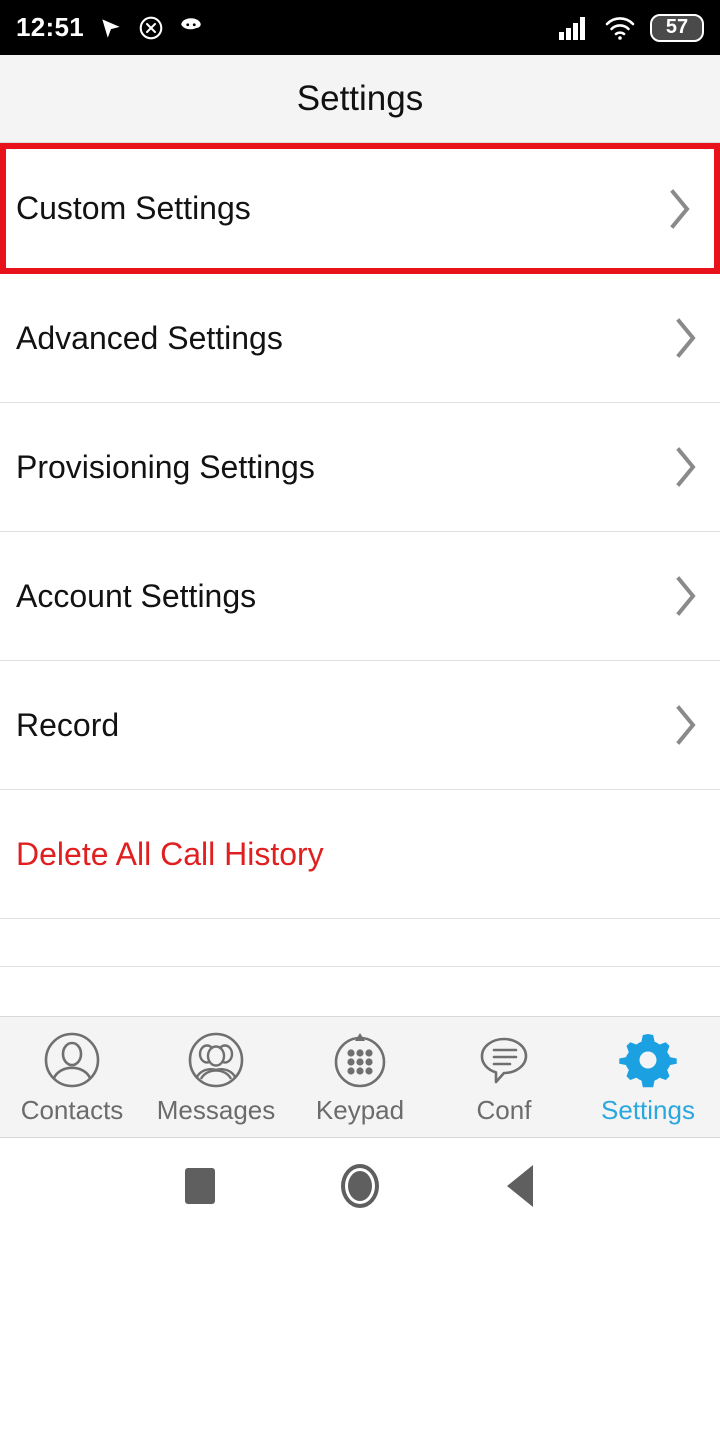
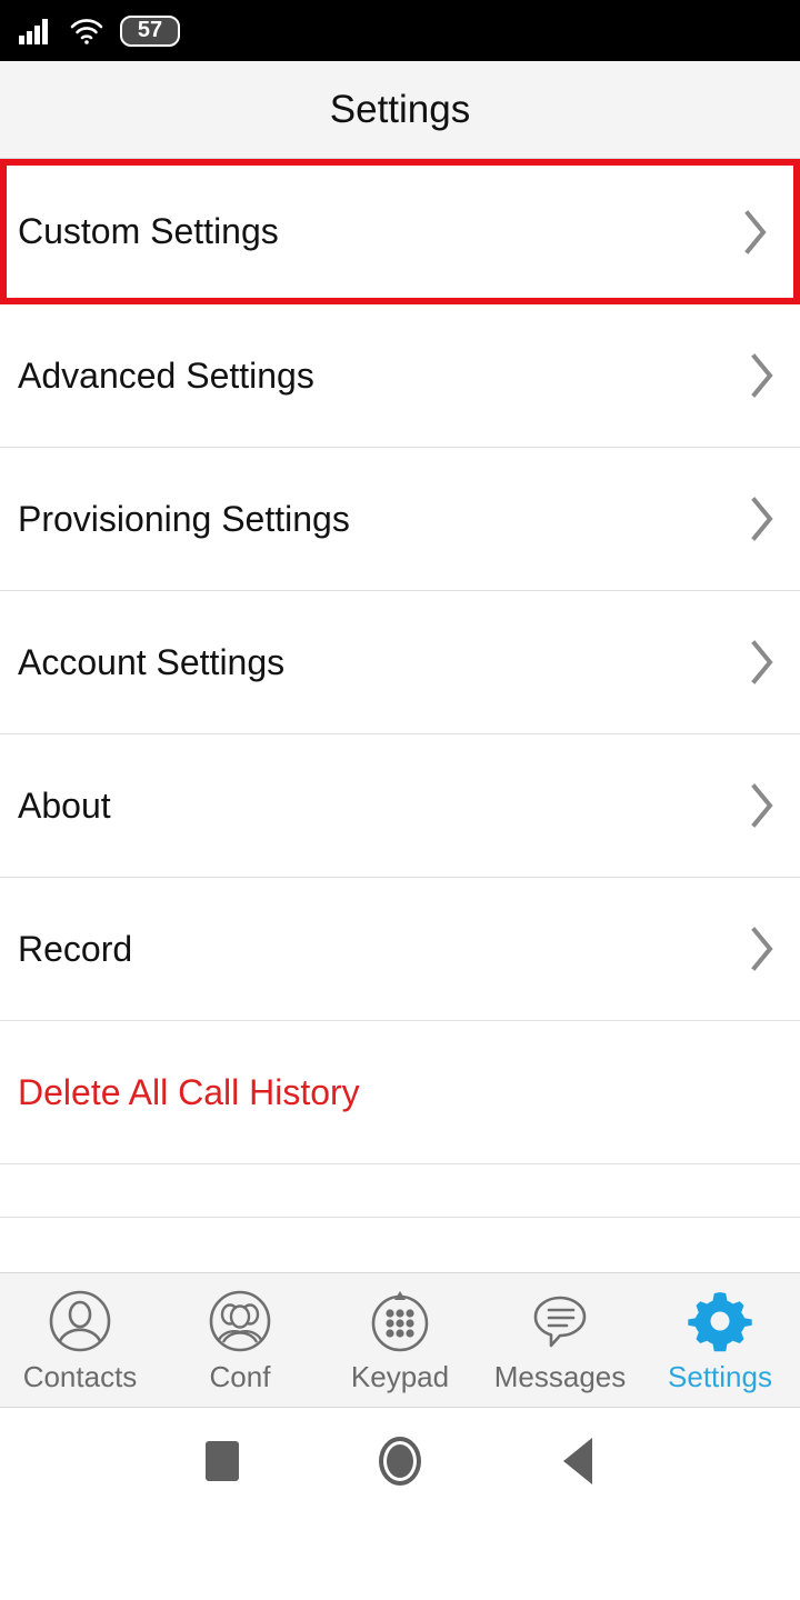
- 12:51
  57
  Settings
  Custom Settings
  Advanced Settings
  Provisioning Settings
  Account Settings
+ About
  Record
  Delete All Call History
  Contacts
- Messages
+ Conf
  Keypad
- Conf
+ Messages
  Settings
